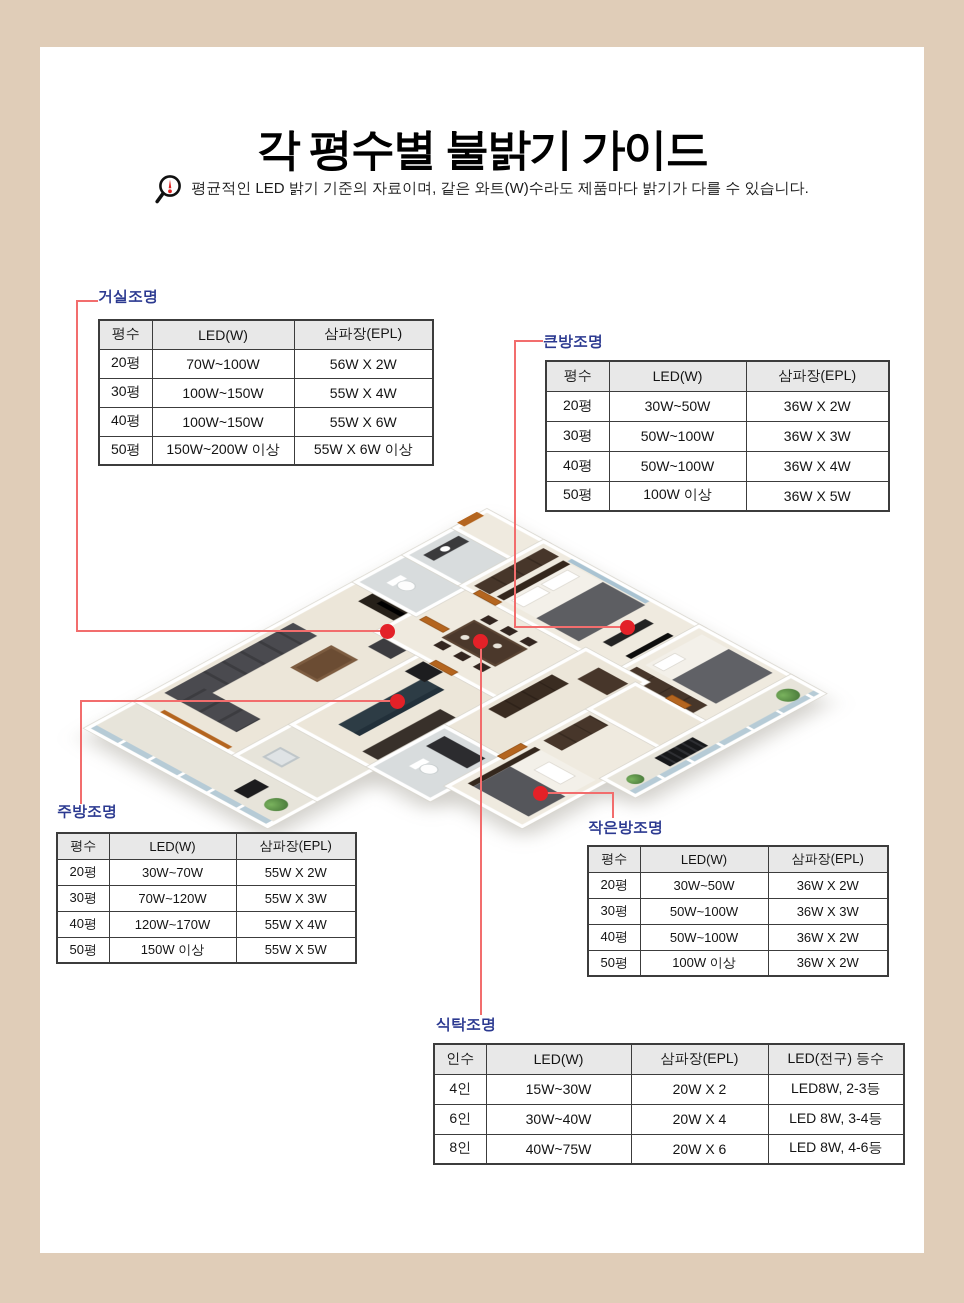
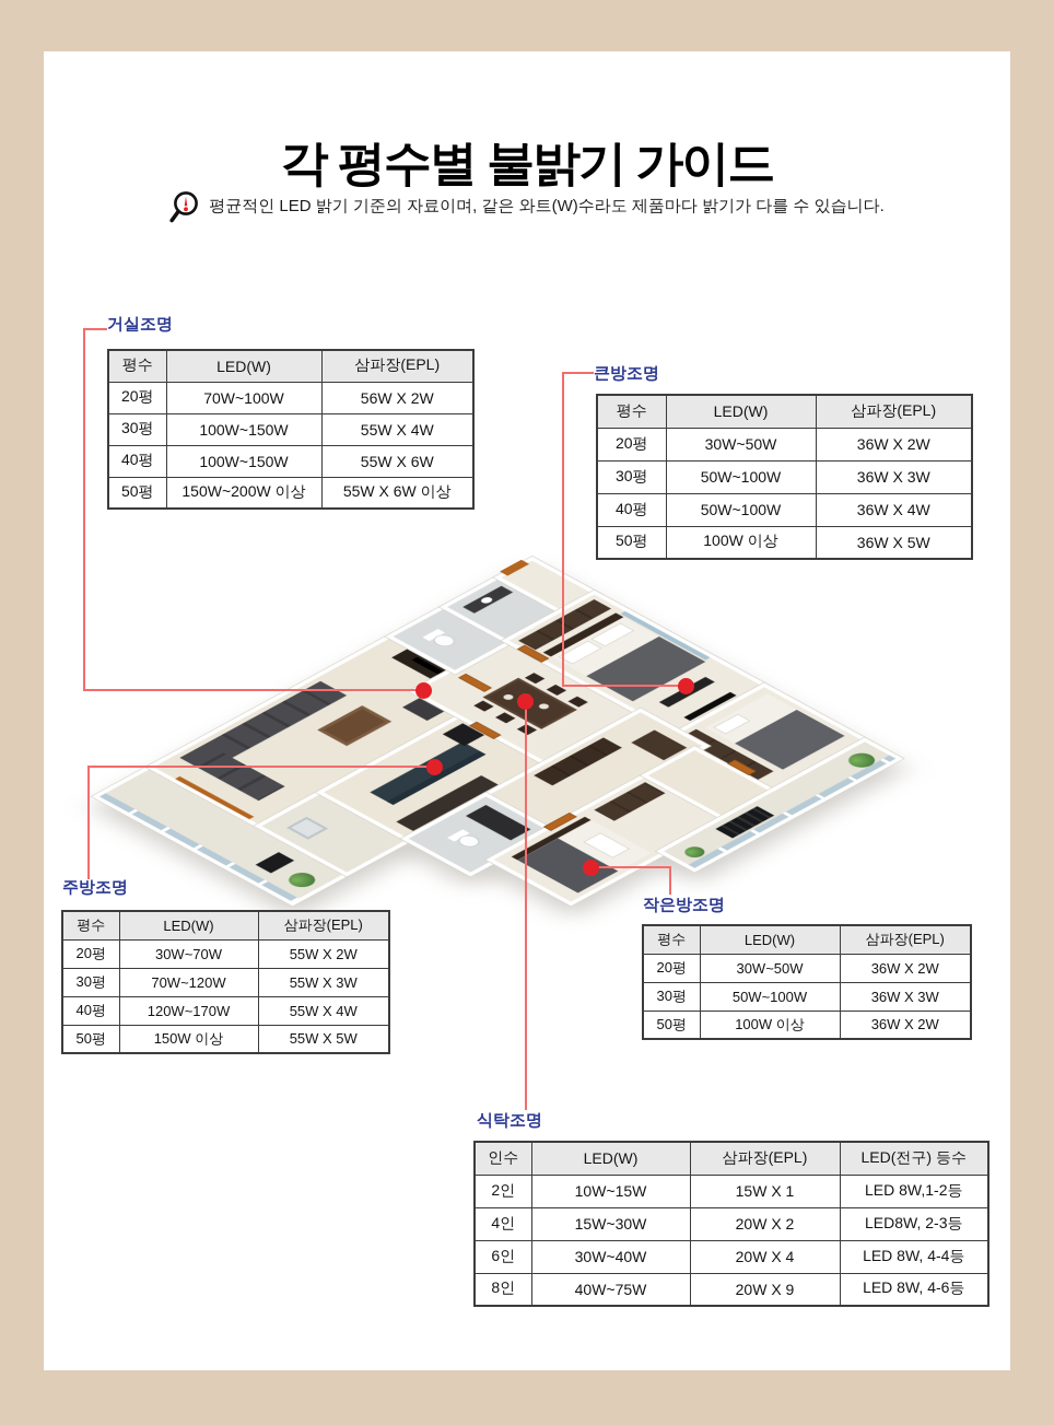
  각 평수별 불밝기 가이드
  평균적인 LED 밝기 기준의 자료이며, 같은 와트(W)수라도 제품마다 밝기가 다를 수 있습니다.
  거실조명
  평수	LED(W)	삼파장(EPL)
  20평	70W~100W	56W X 2W
  30평	100W~150W	55W X 4W
  40평	100W~150W	55W X 6W
  50평	150W~200W 이상	55W X 6W 이상
  큰방조명
  평수	LED(W)	삼파장(EPL)
  20평	30W~50W	36W X 2W
  30평	50W~100W	36W X 3W
  40평	50W~100W	36W X 4W
  50평	100W 이상	36W X 5W
  주방조명
  평수	LED(W)	삼파장(EPL)
  20평	30W~70W	55W X 2W
  30평	70W~120W	55W X 3W
  40평	120W~170W	55W X 4W
  50평	150W 이상	55W X 5W
  작은방조명
  평수	LED(W)	삼파장(EPL)
  20평	30W~50W	36W X 2W
  30평	50W~100W	36W X 3W
- 40평	50W~100W	36W X 2W
  50평	100W 이상	36W X 2W
  식탁조명
  인수	LED(W)	삼파장(EPL)	LED(전구) 등수
+ 2인	10W~15W	15W X 1	LED 8W,1-2등
  4인	15W~30W	20W X 2	LED8W, 2-3등
- 6인	30W~40W	20W X 4	LED 8W, 3-4등
+ 6인	30W~40W	20W X 4	LED 8W, 4-4등
- 8인	40W~75W	20W X 6	LED 8W, 4-6등
+ 8인	40W~75W	20W X 9	LED 8W, 4-6등
